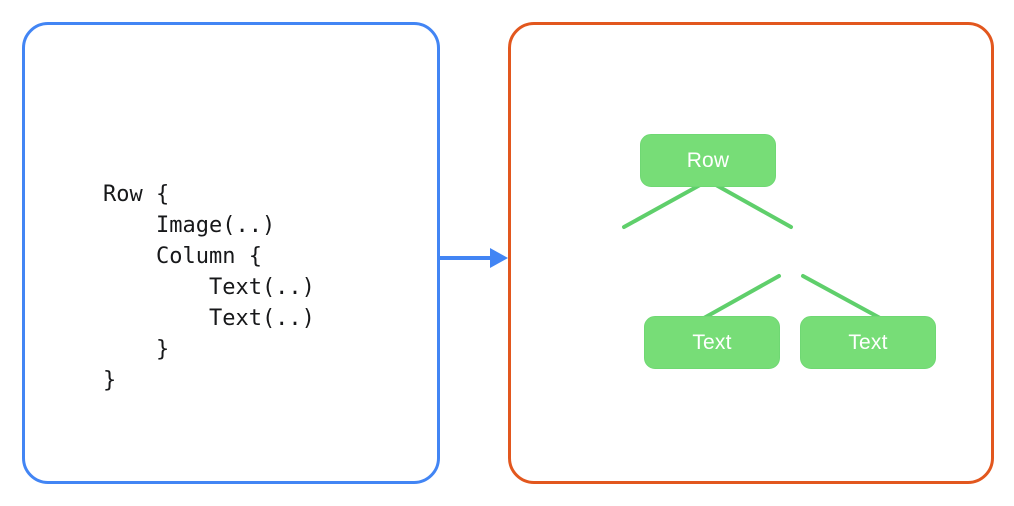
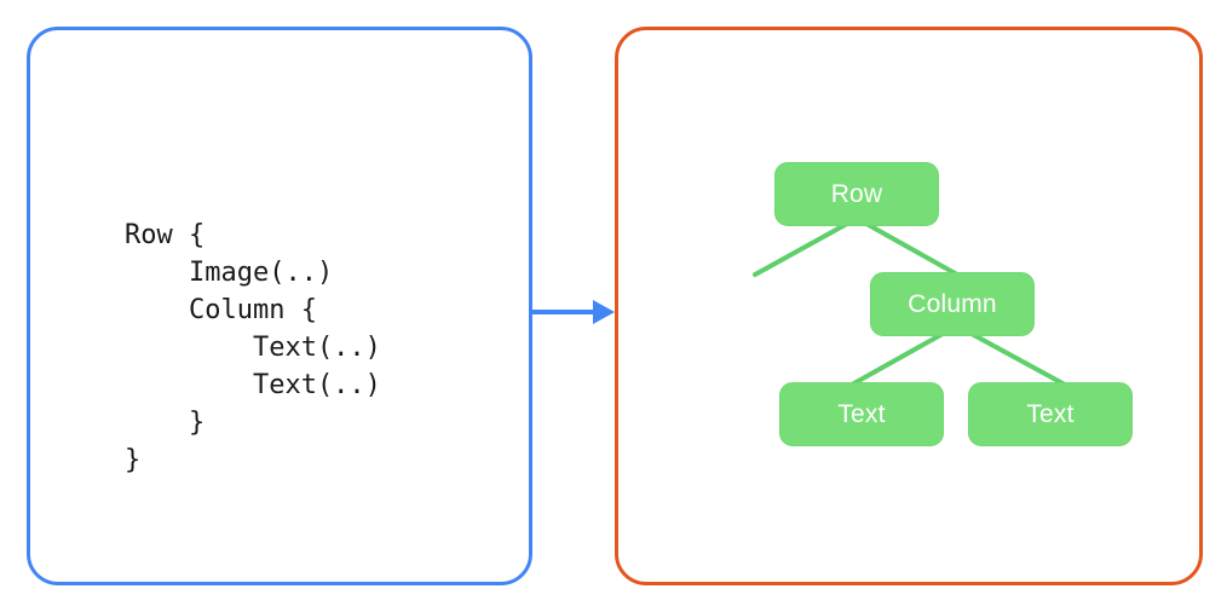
  Row {
  Image(..)
  Column {
  Text(..)
  Text(..)
  }
  }
  Row
+ Column
  Text
  Text
